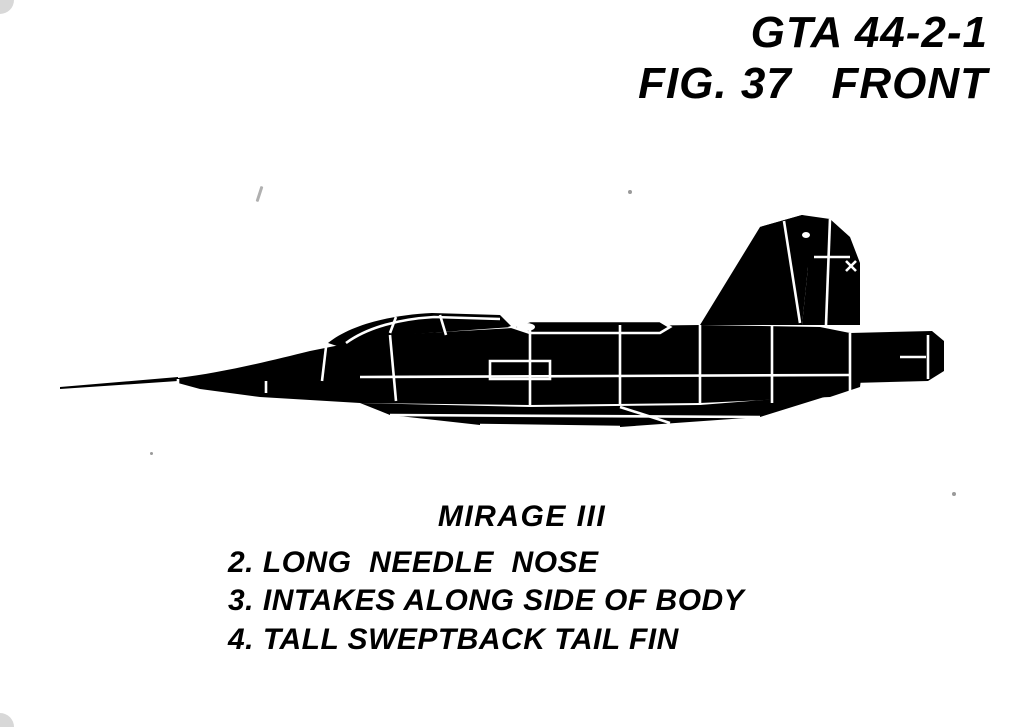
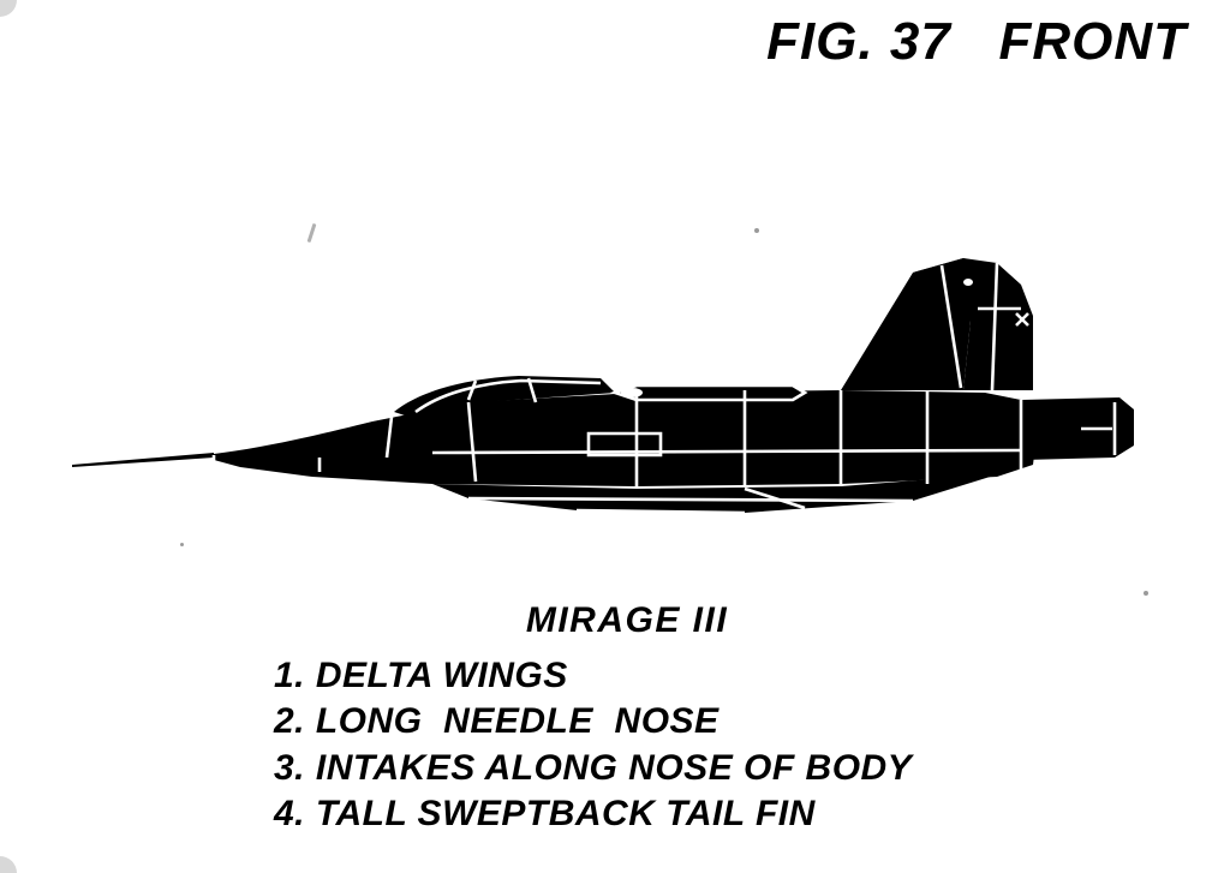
- GTA 44-2-1
  FIG. 37 FRONT
  MIRAGE III
+ 1. DELTA WINGS
  2. LONG NEEDLE NOSE
- 3. INTAKES ALONG SIDE OF BODY
+ 3. INTAKES ALONG NOSE OF BODY
  4. TALL SWEPTBACK TAIL FIN
